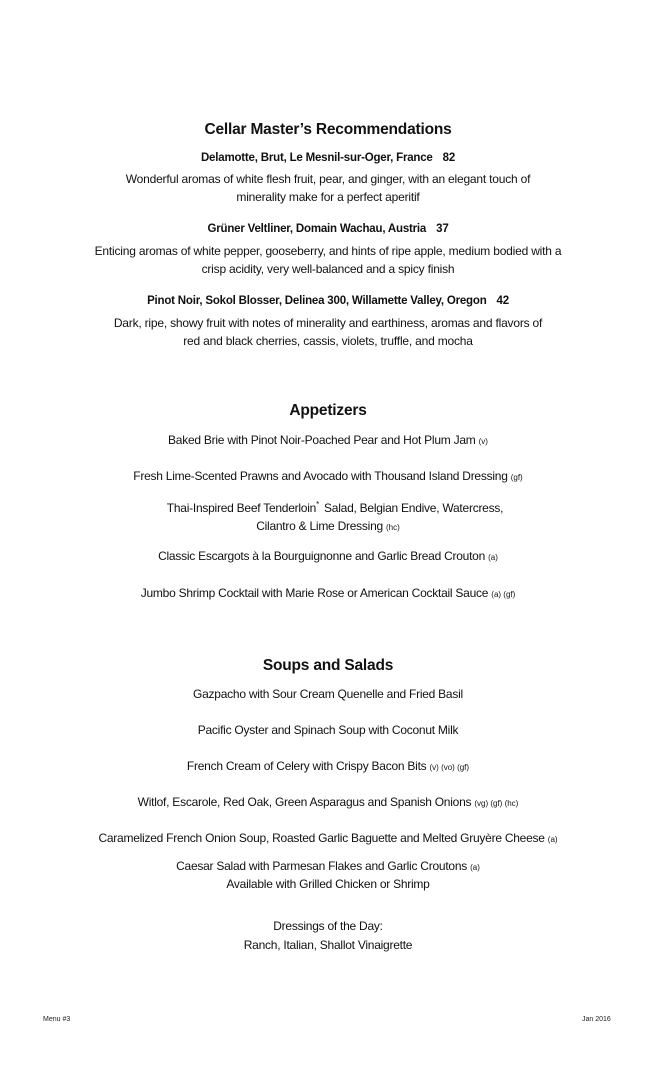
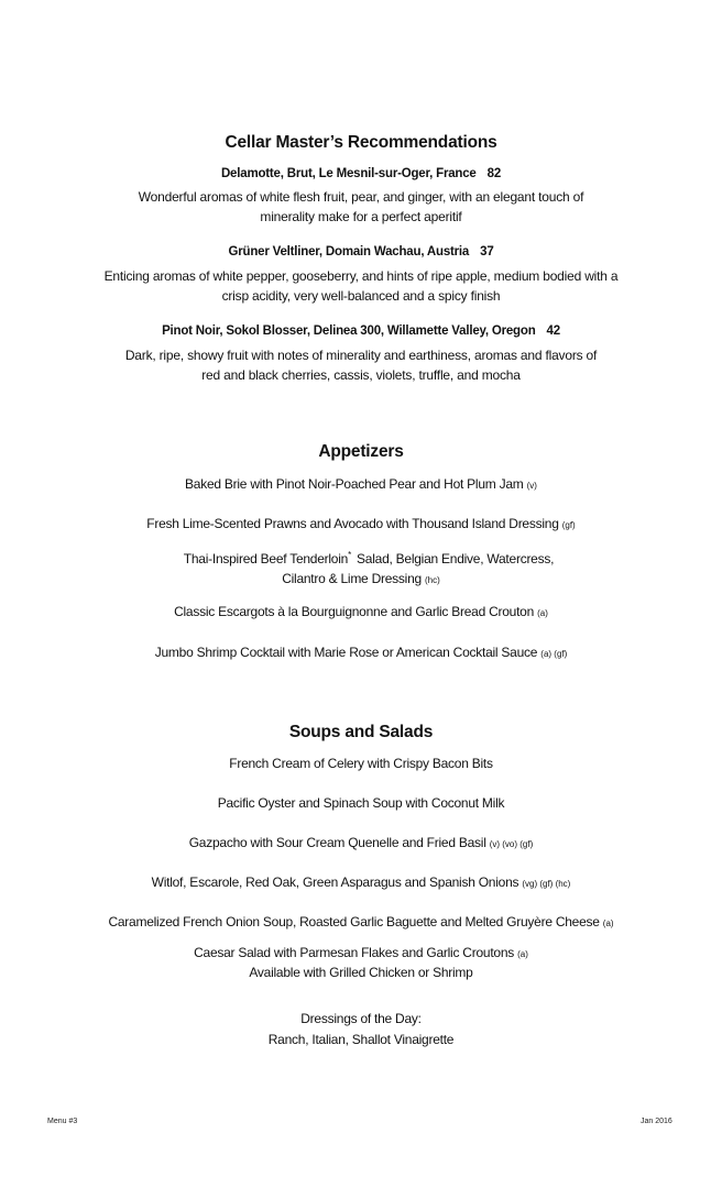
  Cellar Master’s Recommendations
  Delamotte, Brut, Le Mesnil-sur-Oger, France 82
  Wonderful aromas of white flesh fruit, pear, and ginger, with an elegant touch of
  minerality make for a perfect aperitif
  Grüner Veltliner, Domain Wachau, Austria 37
  Enticing aromas of white pepper, gooseberry, and hints of ripe apple, medium bodied with a
  crisp acidity, very well-balanced and a spicy finish
  Pinot Noir, Sokol Blosser, Delinea 300, Willamette Valley, Oregon 42
  Dark, ripe, showy fruit with notes of minerality and earthiness, aromas and flavors of
  red and black cherries, cassis, violets, truffle, and mocha
  Appetizers
  Baked Brie with Pinot Noir-Poached Pear and Hot Plum Jam (v)
  Fresh Lime-Scented Prawns and Avocado with Thousand Island Dressing (gf)
  Thai-Inspired Beef Tenderloin* Salad, Belgian Endive, Watercress,
  Cilantro & Lime Dressing (hc)
  Classic Escargots à la Bourguignonne and Garlic Bread Crouton (a)
  Jumbo Shrimp Cocktail with Marie Rose or American Cocktail Sauce (a) (gf)
  Soups and Salads
- Gazpacho with Sour Cream Quenelle and Fried Basil
+ French Cream of Celery with Crispy Bacon Bits
  Pacific Oyster and Spinach Soup with Coconut Milk
- French Cream of Celery with Crispy Bacon Bits (v) (vo) (gf)
+ Gazpacho with Sour Cream Quenelle and Fried Basil (v) (vo) (gf)
  Witlof, Escarole, Red Oak, Green Asparagus and Spanish Onions (vg) (gf) (hc)
  Caramelized French Onion Soup, Roasted Garlic Baguette and Melted Gruyère Cheese (a)
  Caesar Salad with Parmesan Flakes and Garlic Croutons (a)
  Available with Grilled Chicken or Shrimp
  Dressings of the Day:
  Ranch, Italian, Shallot Vinaigrette
